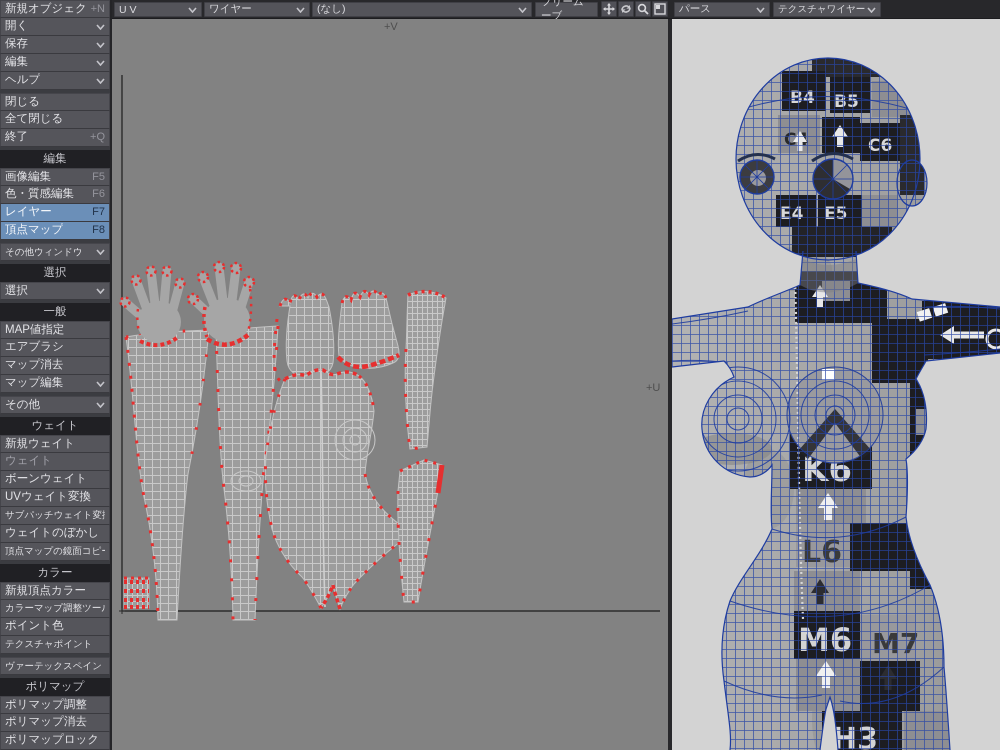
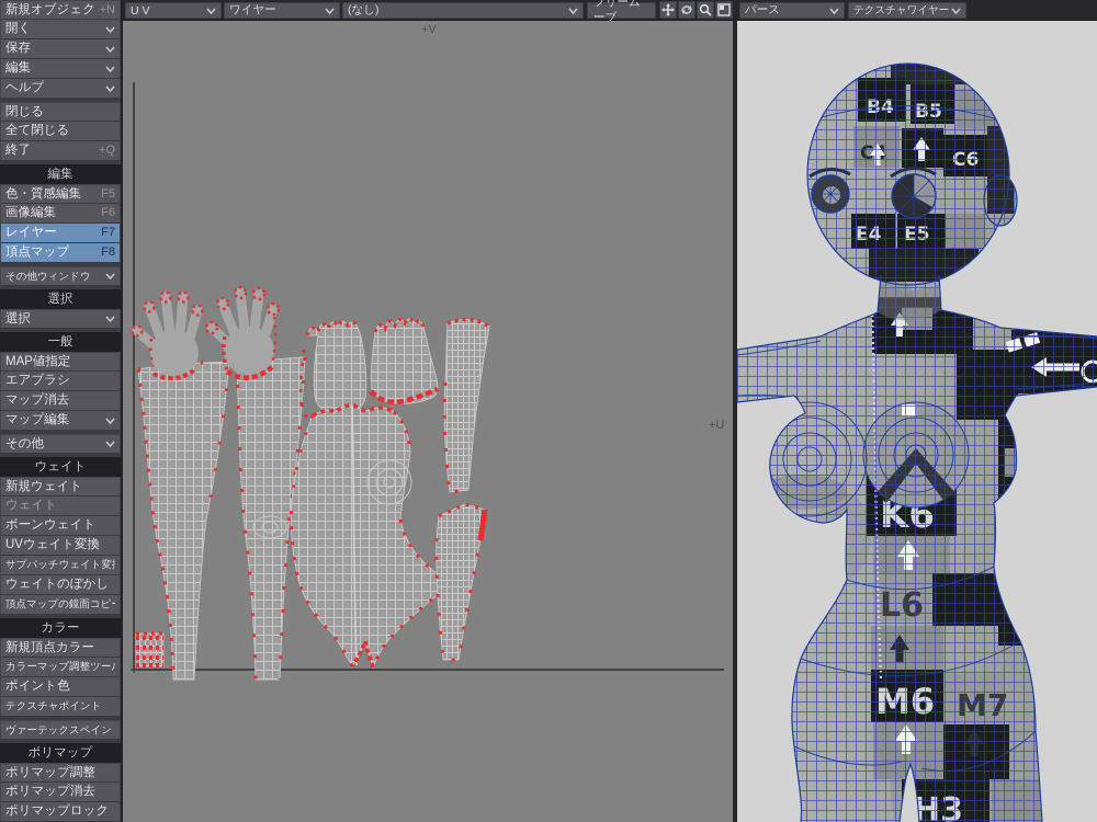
  新規オブジェク
  +N
  開く
  保存
  編集
  ヘルプ
  閉じる
  全て閉じる
  終了
  +Q
  編集
- 画像編集
+ 色・質感編集
  F5
- 色・質感編集
+ 画像編集
  F6
  レイヤー
  F7
  頂点マップ
  F8
  その他ウィンドウ
  選択
  選択
  一般
  MAP値指定
  エアブラシ
  マップ消去
  マップ編集
  その他
  ウェイト
  新規ウェイト
  ウェイト
  ボーンウェイト
  UVウェイト変換
  サブパッチウェイト変
  ウェイトのぼかし
  頂点マップの鏡面コピ
  カラー
  新規頂点カラー
  カラーマップ調整ツー
  ポイント色
  テクスチャポイント
  ヴァーテックスペイン
  ポリマップ
  ポリマップ調整
  ポリマップ消去
  ポリマップロック
  U V
  ワイヤー
  (なし)
  フリームーブ
  パース
  テクスチャワイヤー
  +V
  +U
